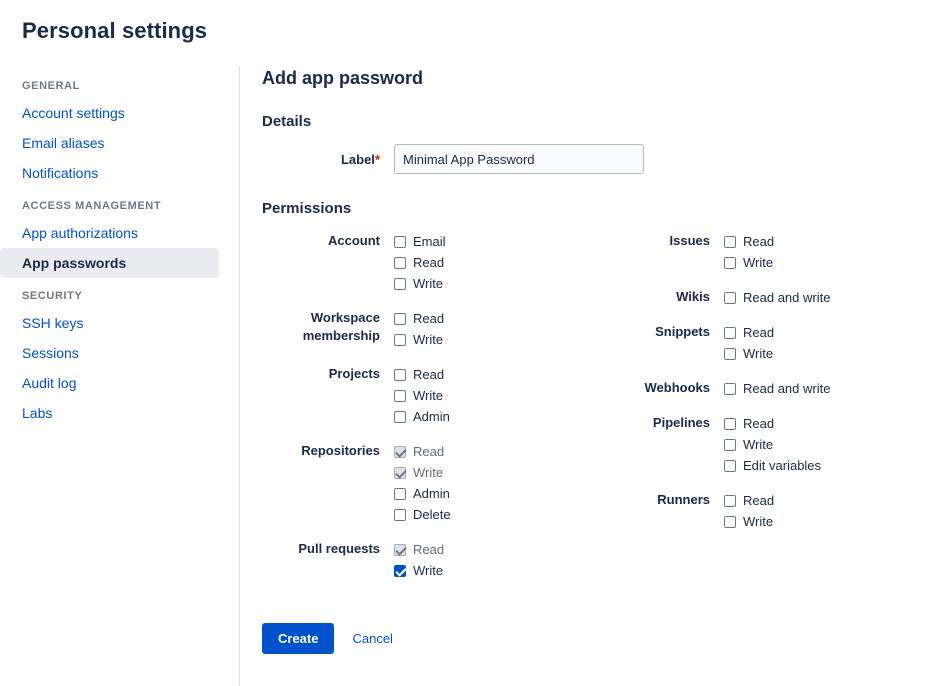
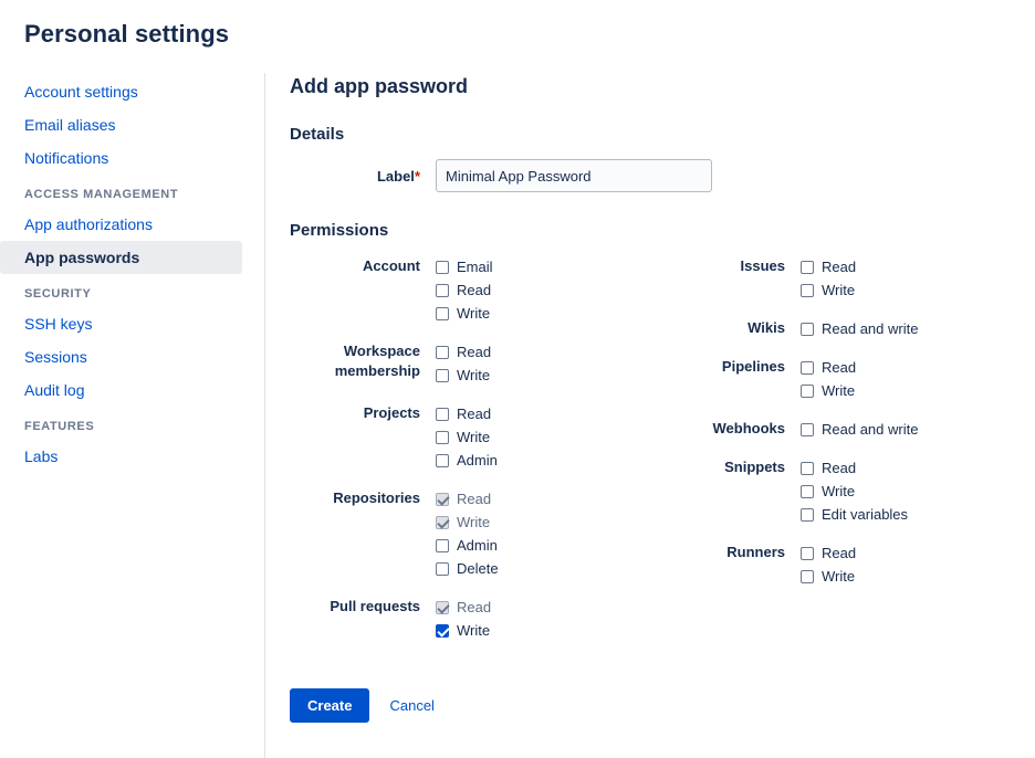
  Personal settings
- GENERAL
  Account settings
  Email aliases
  Notifications
  ACCESS MANAGEMENT
  App authorizations
  App passwords
  SECURITY
  SSH keys
  Sessions
  Audit log
+ FEATURES
  Labs
  Add app password
  Details
  Label*
  Minimal App Password
  Permissions
  Account
  Email
  Read
  Write
  Workspace membership
  Read
  Write
  Projects
  Read
  Write
  Admin
  Repositories
  Read
  Write
  Admin
  Delete
  Pull requests
  Read
  Write
  Issues
  Read
  Write
  Wikis
  Read and write
- Snippets
+ Pipelines
  Read
  Write
  Webhooks
  Read and write
- Pipelines
+ Snippets
  Read
  Write
  Edit variables
  Runners
  Read
  Write
  Create
  Cancel
